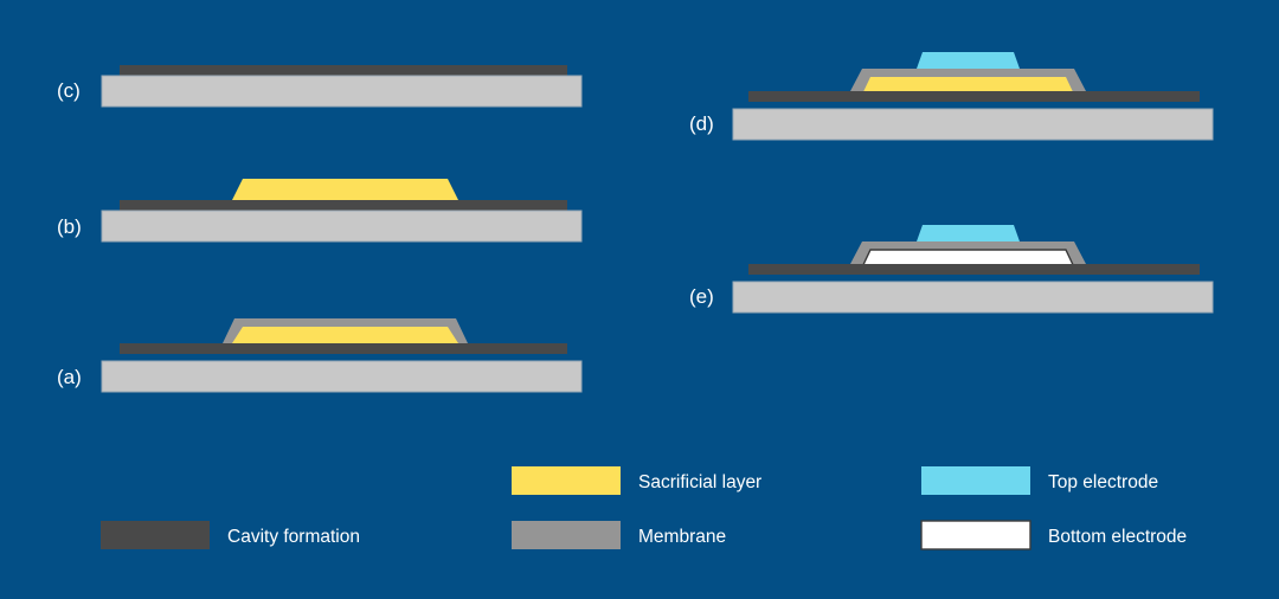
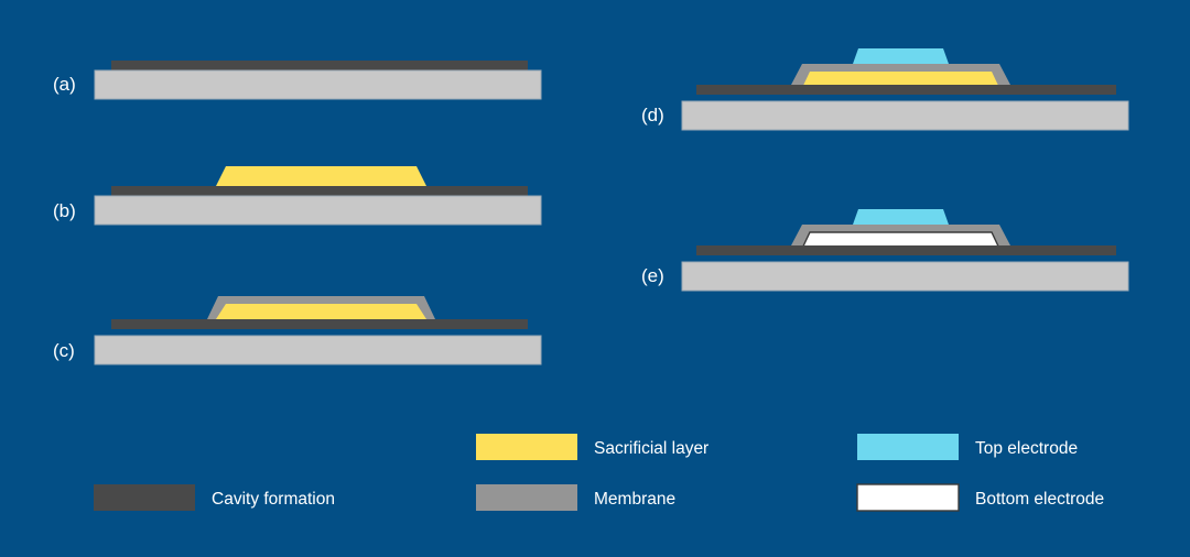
- (c)
+ (a)
  (b)
- (a)
+ (c)
  (d)
  (e)
  Cavity formation
  Sacrificial layer
  Membrane
  Top electrode
  Bottom electrode
